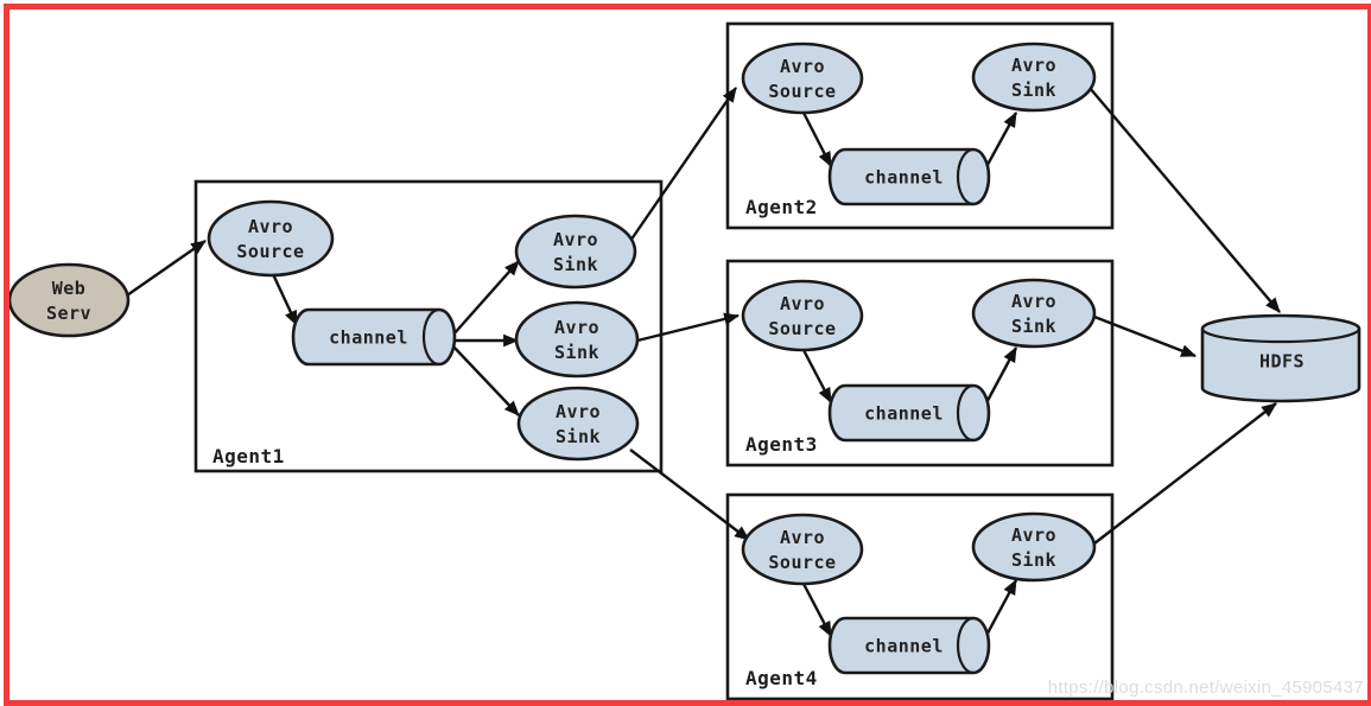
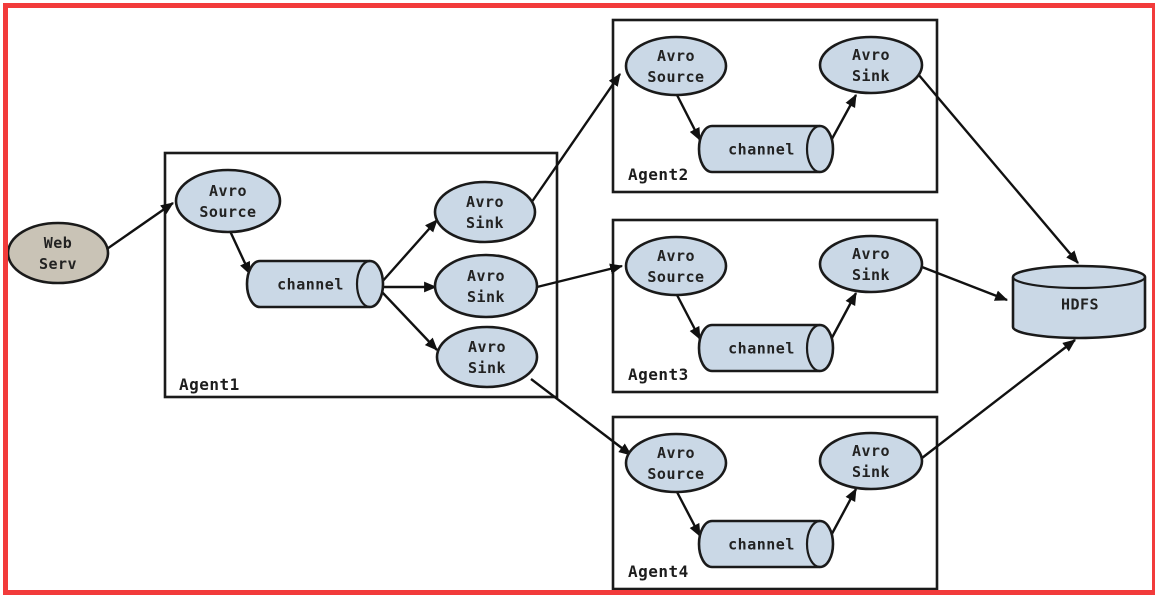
  Agent1
  Agent2
  Agent3
  Agent4
  Web Serv
  Avro Source
  channel
  Avro Sink
  Avro Sink
  Avro Sink
  Avro Source
  channel
  Avro Sink
  Avro Source
  channel
  Avro Sink
  Avro Source
  channel
  Avro Sink
  HDFS
- https://blog.csdn.net/weixin_45905437
